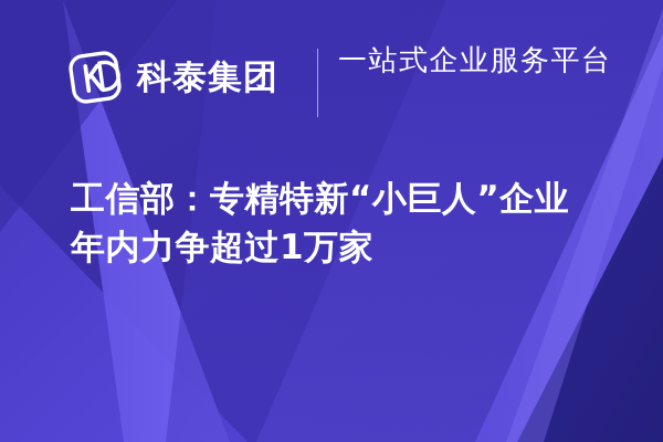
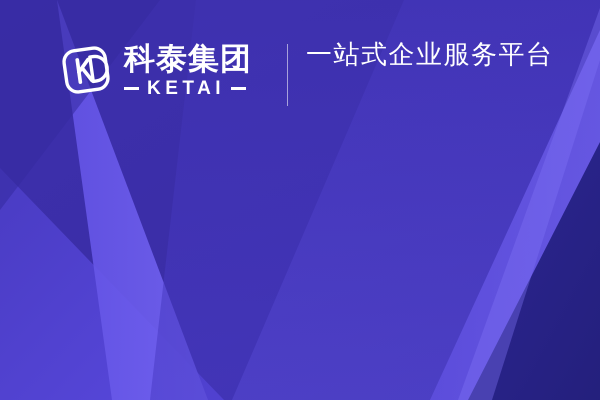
  科泰集团
+ KETAI
  一站式企业服务平台
- 工信部：专精特新“小巨人”企业
- 年内力争超过1万家
